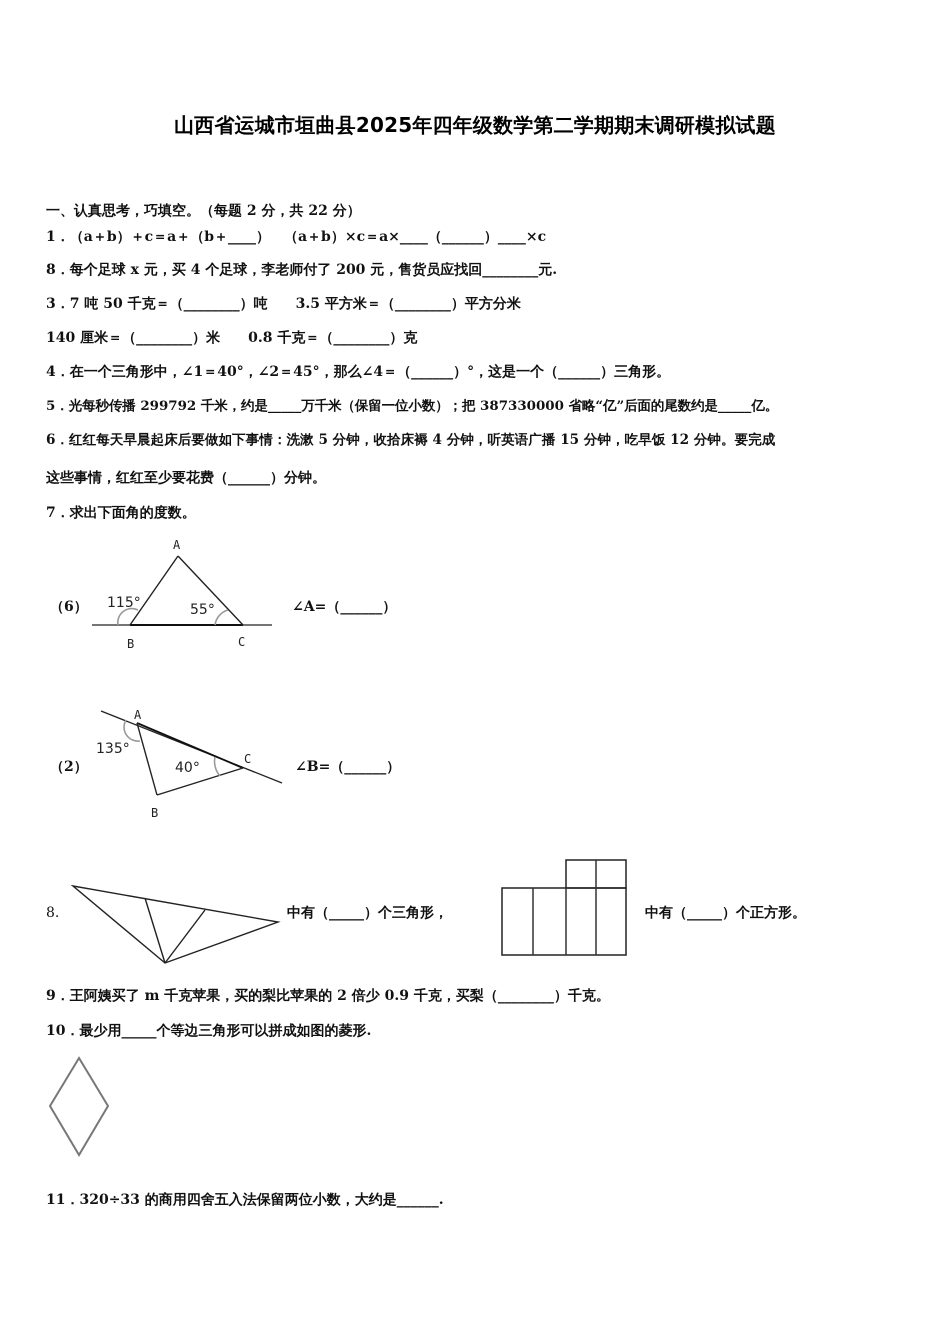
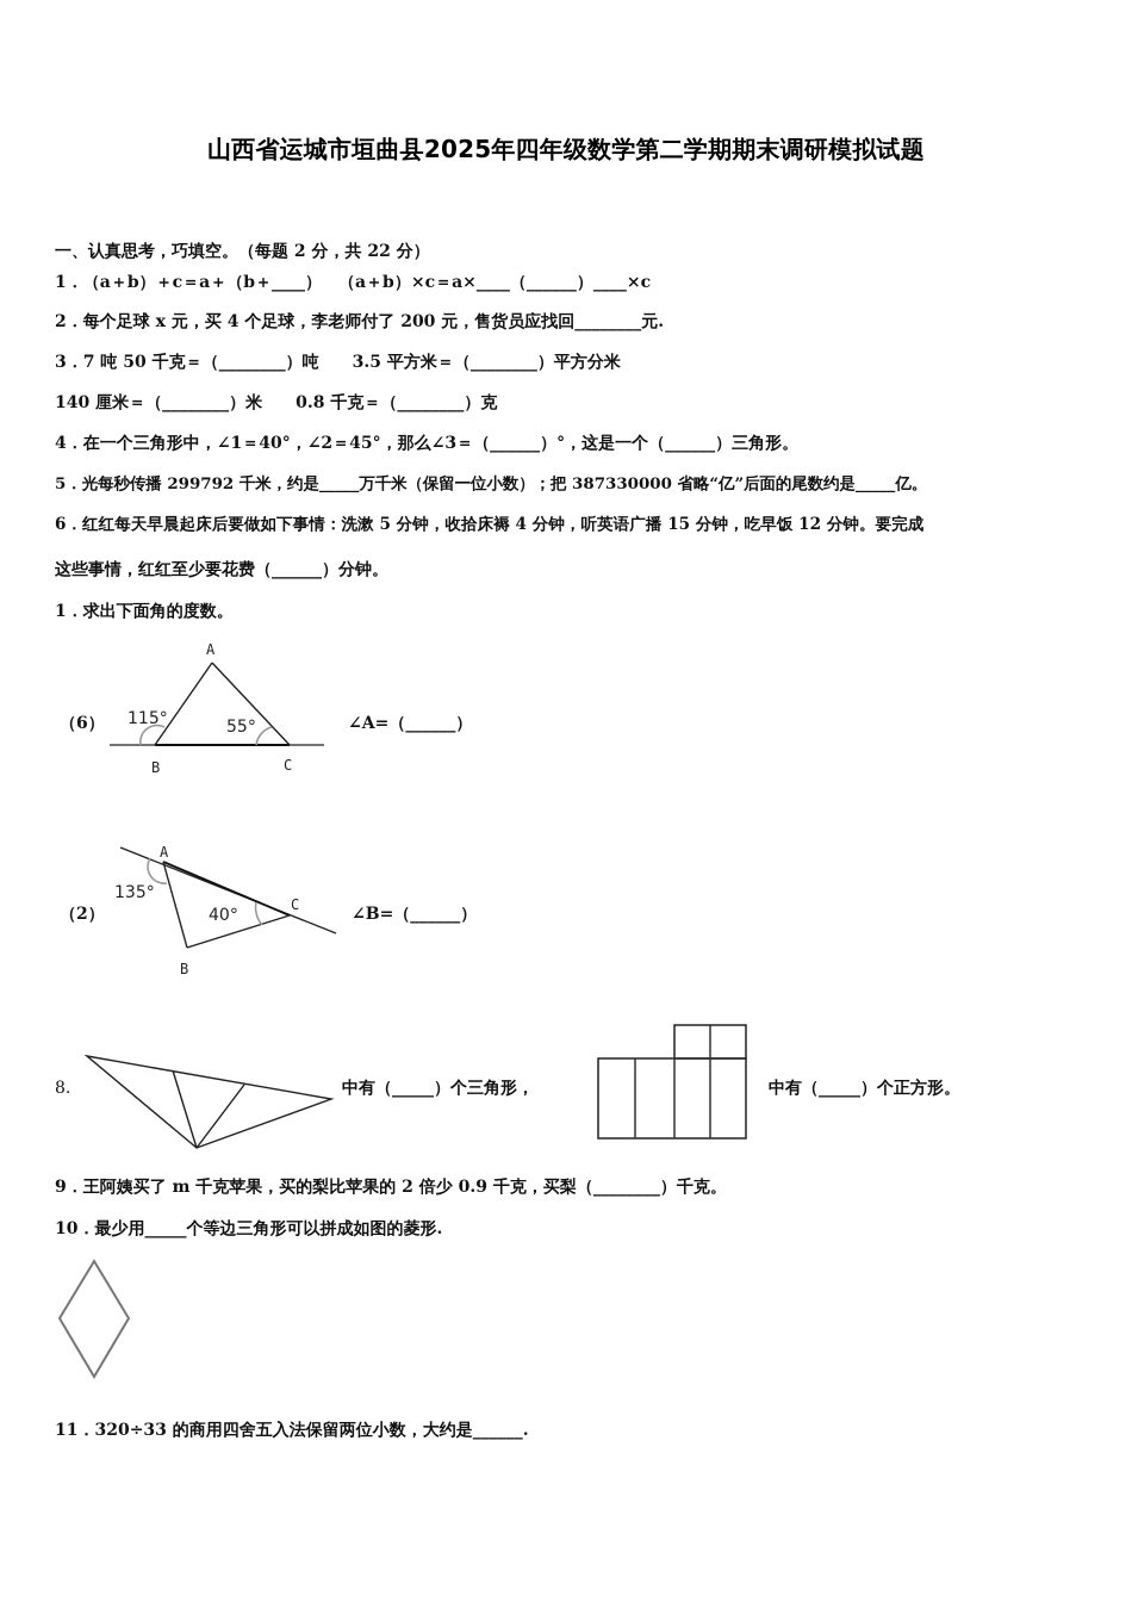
  山西省运城市垣曲县2025年四年级数学第二学期期末调研模拟试题
  一、认真思考，巧填空。（每题 2 分，共 22 分）
  1．（a＋b）＋c＝a＋（b＋____） （a＋b）×c＝a×____（______）____×c
- 8．每个足球 x 元，买 4 个足球，李老师付了 200 元，售货员应找回________元.
+ 2．每个足球 x 元，买 4 个足球，李老师付了 200 元，售货员应找回________元.
  3．7 吨 50 千克＝（________）吨 3.5 平方米＝（________）平方分米
  140 厘米＝（________）米 0.8 千克＝（________）克
- 4．在一个三角形中，∠1＝40°，∠2＝45°，那么∠4＝（______）°，这是一个（______）三角形。
+ 4．在一个三角形中，∠1＝40°，∠2＝45°，那么∠3＝（______）°，这是一个（______）三角形。
  5．光每秒传播 299792 千米，约是_____万千米（保留一位小数）；把 387330000 省略“亿”后面的尾数约是_____亿。
  6．红红每天早晨起床后要做如下事情：洗漱 5 分钟，收拾床褥 4 分钟，听英语广播 15 分钟，吃早饭 12 分钟。要完成
  这些事情，红红至少要花费（______）分钟。
- 7．求出下面角的度数。
+ 1．求出下面角的度数。
  （6）
  A
  B
  C
  115°
  55°
  ∠A=（______）
  （2）
  A
  B
  C
  135°
  40°
  ∠B=（______）
  8.
  中有（_____）个三角形，
  中有（_____）个正方形。
  9．王阿姨买了 m 千克苹果，买的梨比苹果的 2 倍少 0.9 千克，买梨（________）千克。
  10．最少用_____个等边三角形可以拼成如图的菱形.
  11．320÷33 的商用四舍五入法保留两位小数，大约是______.
